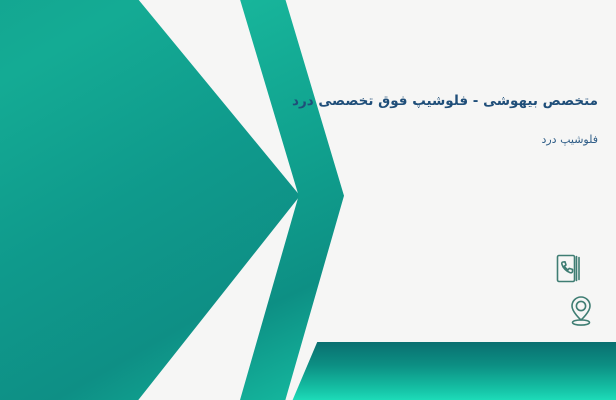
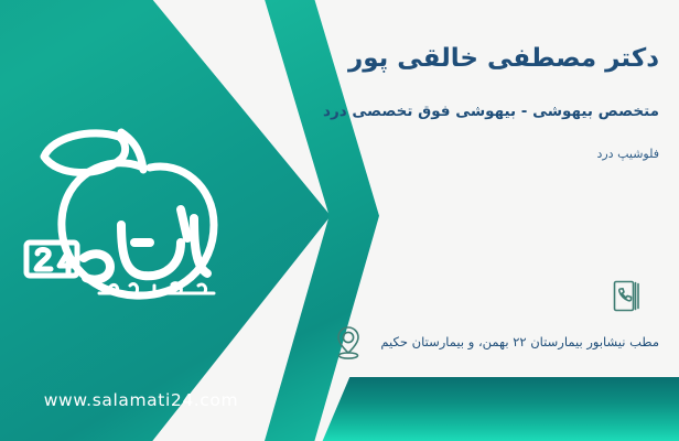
+ www.salamati24.com
+ دکتر مصطفی خالقی پور
- متخصص بیهوشی - فلوشیپ فوق تخصصی درد
+ متخصص بیهوشی - بیهوشی فوق تخصصی درد
  فلوشیپ درد
+ مطب نیشابور بیمارستان ۲۲ بهمن، و بیمارستان حکیم
